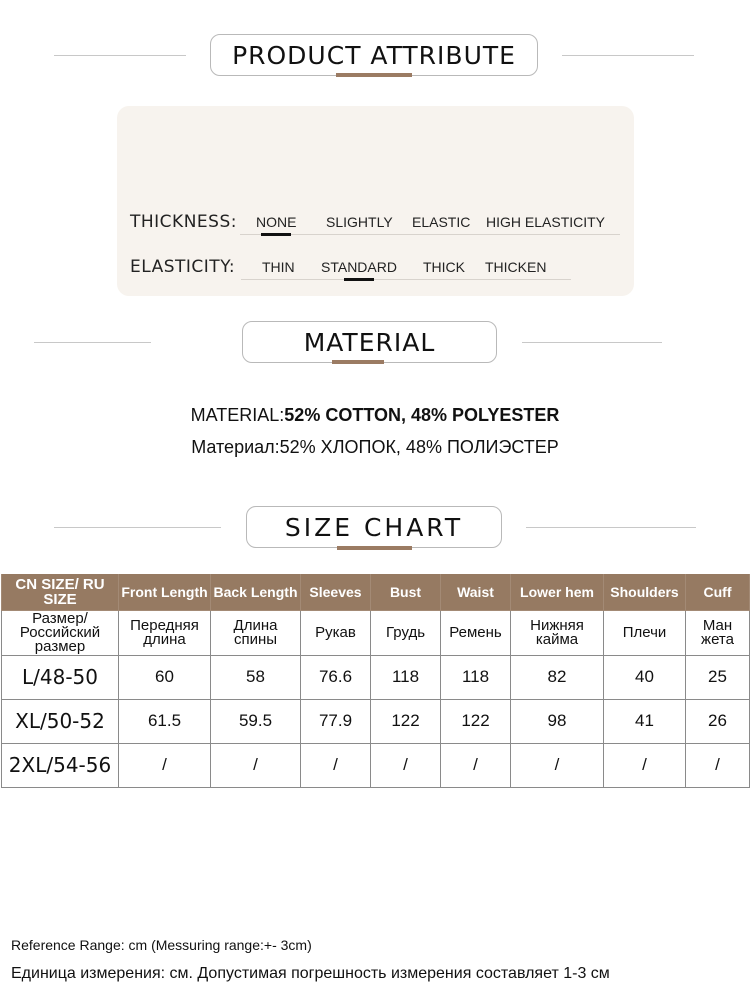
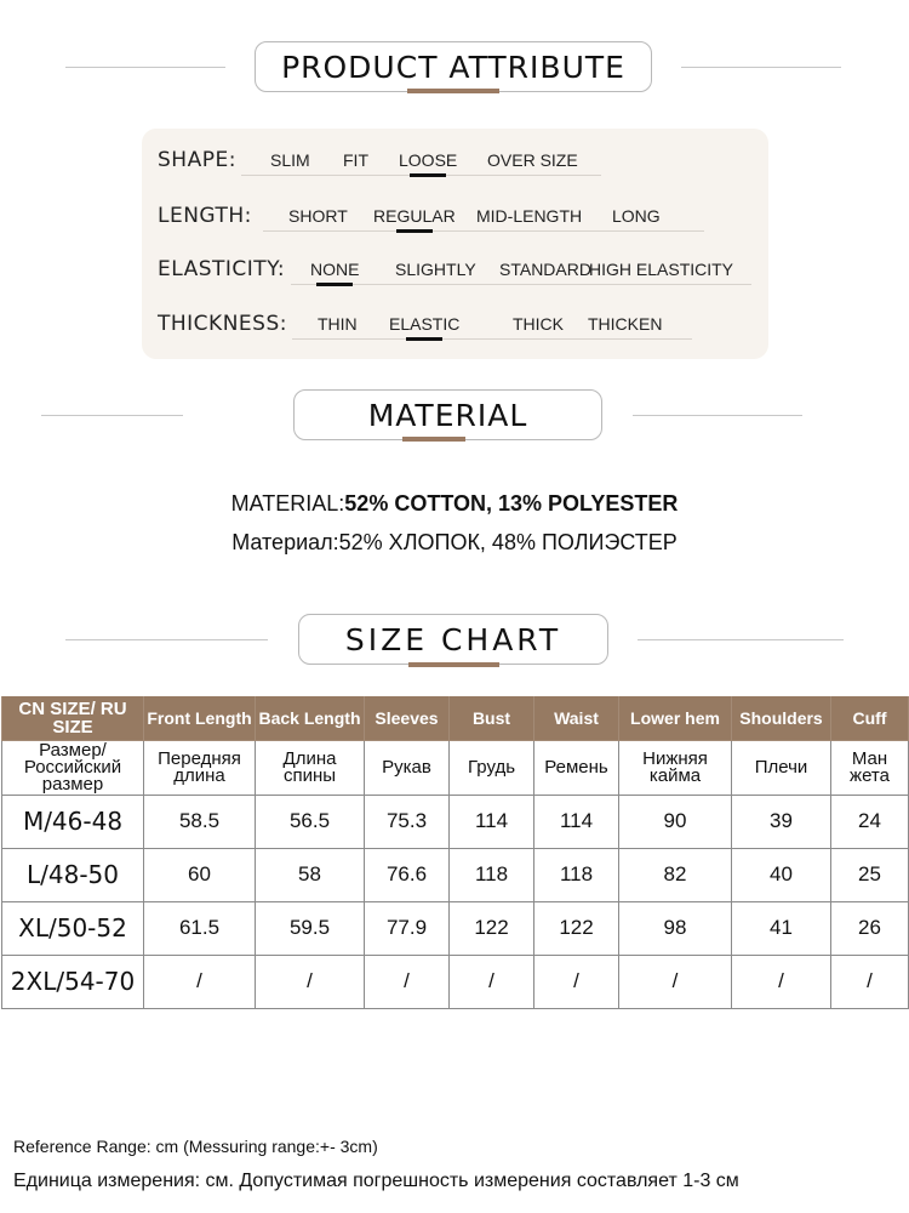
  PRODUCT ATTRIBUTE
+ SHAPE:
+ SLIM
+ FIT
+ LOOSE
+ OVER SIZE
+ LENGTH:
+ SHORT
+ REGULAR
+ MID-LENGTH
+ LONG
- THICKNESS:
+ ELASTICITY:
  NONE
  SLIGHTLY
- ELASTIC
+ STANDARD
  HIGH ELASTICITY
- ELASTICITY:
+ THICKNESS:
  THIN
- STANDARD
+ ELASTIC
  THICK
  THICKEN
  MATERIAL
- MATERIAL:52% COTTON, 48% POLYESTER
+ MATERIAL:52% COTTON, 13% POLYESTER
  Материал:52% ХЛОПОК, 48% ПОЛИЭСТЕР
  SIZE CHART
  CN SIZE/ RU SIZE	Front Length	Back Length	Sleeves	Bust	Waist	Lower hem	Shoulders	Cuff
  Размер/ Российский размер	Передняя длина	Длина спины	Рукав	Грудь	Ремень	Нижняя кайма	Плечи	Ман жета
+ M/46-48	58.5	56.5	75.3	114	114	90	39	24
  L/48-50	60	58	76.6	118	118	82	40	25
  XL/50-52	61.5	59.5	77.9	122	122	98	41	26
- 2XL/54-56	/	/	/	/	/	/	/	/
+ 2XL/54-70	/	/	/	/	/	/	/	/
  Reference Range: cm (Messuring range:+- 3cm)
  Единица измерения: см. Допустимая погрешность измерения составляет 1-3 см
